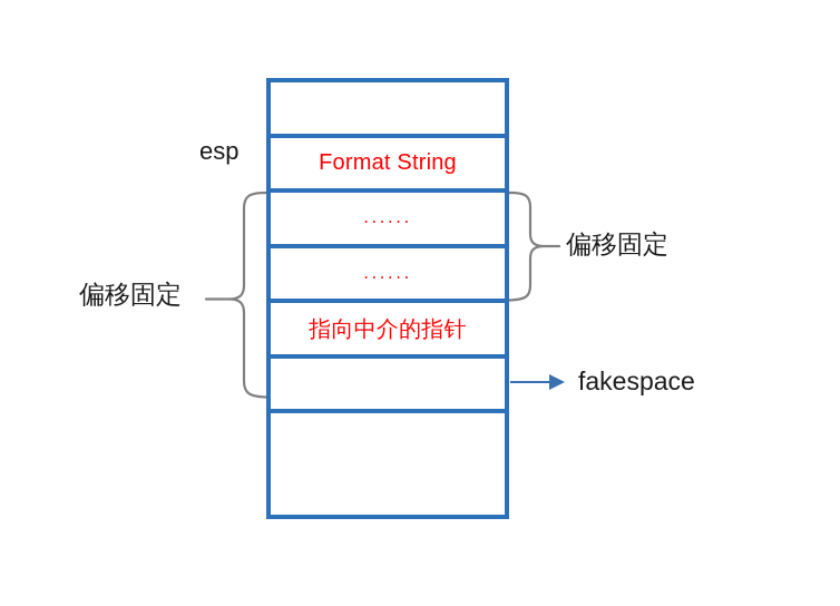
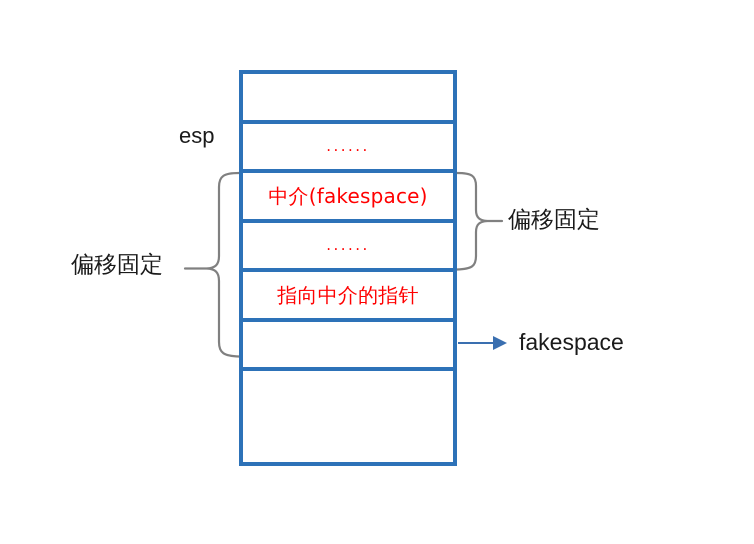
- Format String
  ......
+ 中介(fakespace)
  ......
  指向中介的指针
  esp
  偏移固定
  偏移固定
  fakespace
